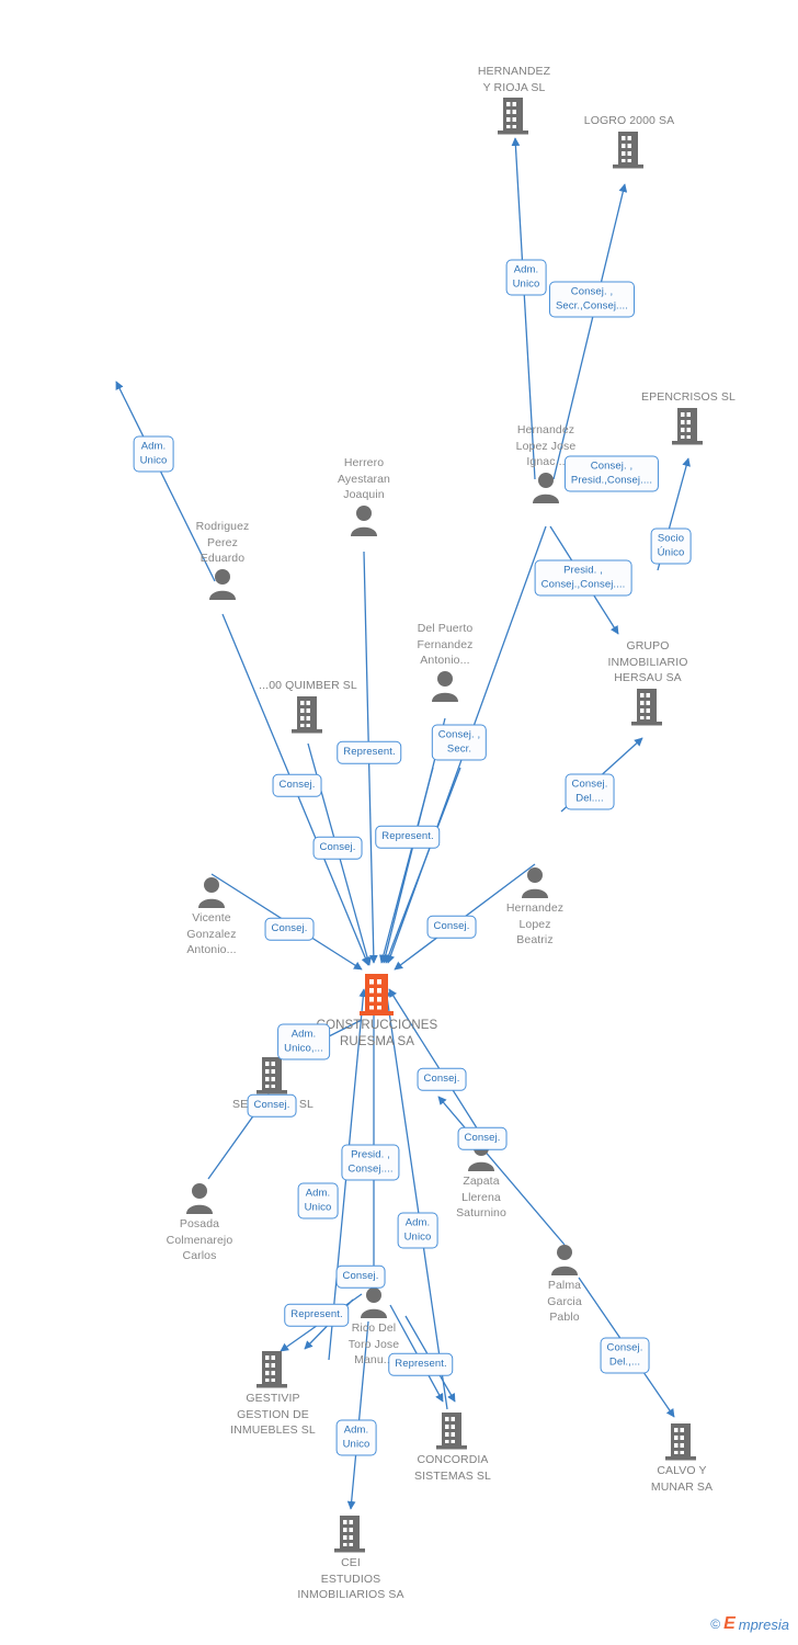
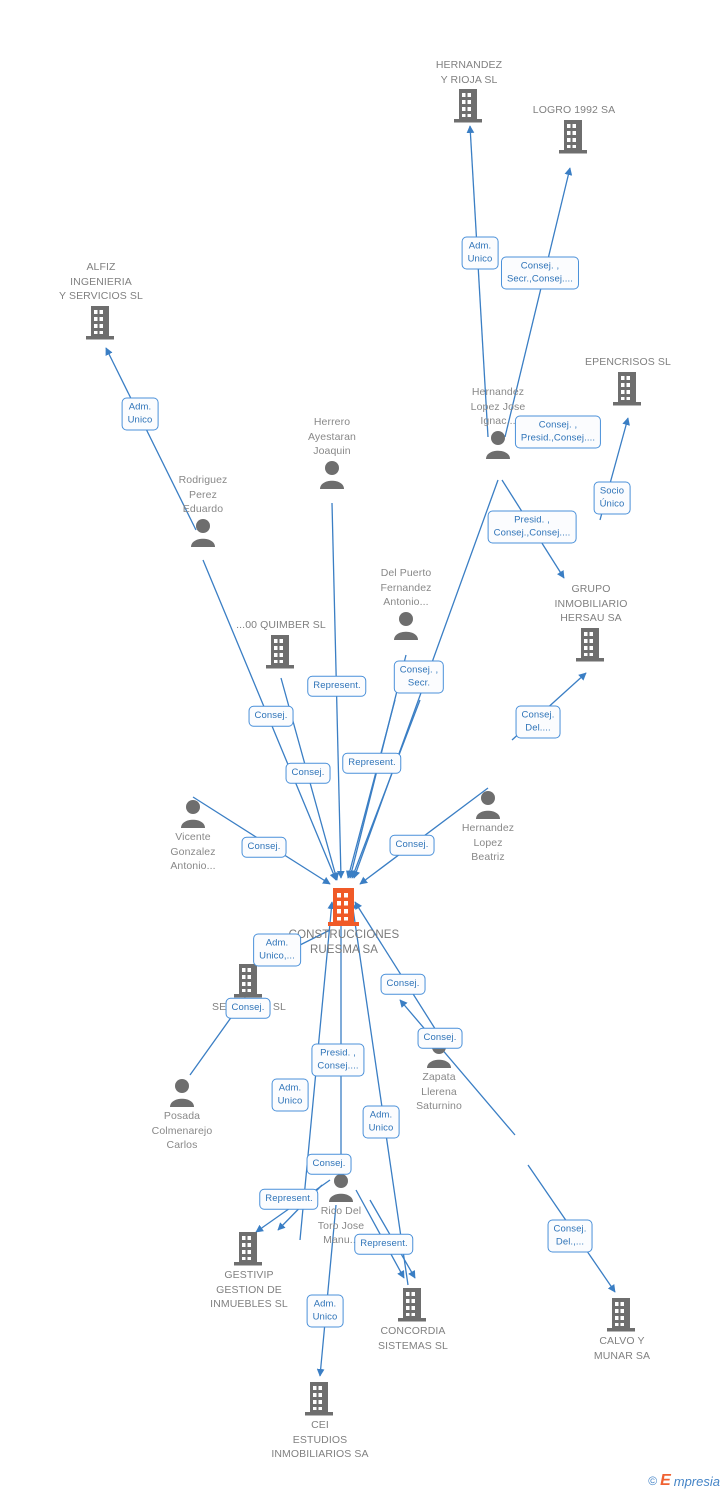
  HERNANDEZ
  Y RIOJA SL
- LOGRO 2000 SA
+ LOGRO 1992 SA
+ ALFIZ
+ INGENIERIA
+ Y SERVICIOS SL
  EPENCRISOS SL
  Hernandez
  Lopez Jose
  Ignac..
  Rodriguez
  Perez
  Eduardo
  Herrero
  Ayestaran
  Joaquin
  GRUPO
  INMOBILIARIO
  HERSAU SA
  ...00 QUIMBER SL
  Del Puerto
  Fernandez
  Antonio...
  Hernandez
  Lopez
  Beatriz
  Vicente
  Gonzalez
  Antonio...
  ONSTRUCCIONES
  RUESMA SA
  Zapata
  Llerena
  Saturnino
  Posada
  Colmenarejo
  Carlos
- Palma
- Garcia
- Pablo
  Rico Del
  Toro Jose
  Manu.
  GESTIVIP
  GESTION DE
  INMUEBLES SL
  CONCORDIA
  SISTEMAS SL
  CALVO Y
  MUNAR SA
  CEI
  ESTUDIOS
  INMOBILIARIOS SA
  Adm.
  Unico
  Consej. ,
  Secr.,Consej....
  Adm.
  Unico
  Consej. ,
  Presid.,Consej....
  Socio
  Único
  Presid. ,
  Consej.,Consej....
  Represent.
  Consej. ,
  Secr.
  Consej.
  Consej.
  Del....
  Represent.
  Consej.
  Consej.
  Consej.
  Adm.
  Unico,...
  Consej.
  Consej.
  Consej.
  Presid. ,
  Consej....
  Adm.
  Unico
  Adm.
  Unico
  Consej.
  Represent.
  Consej.
  Del.,...
  Represent.
  Adm.
  Unico
  ©
  E
  mpresia
